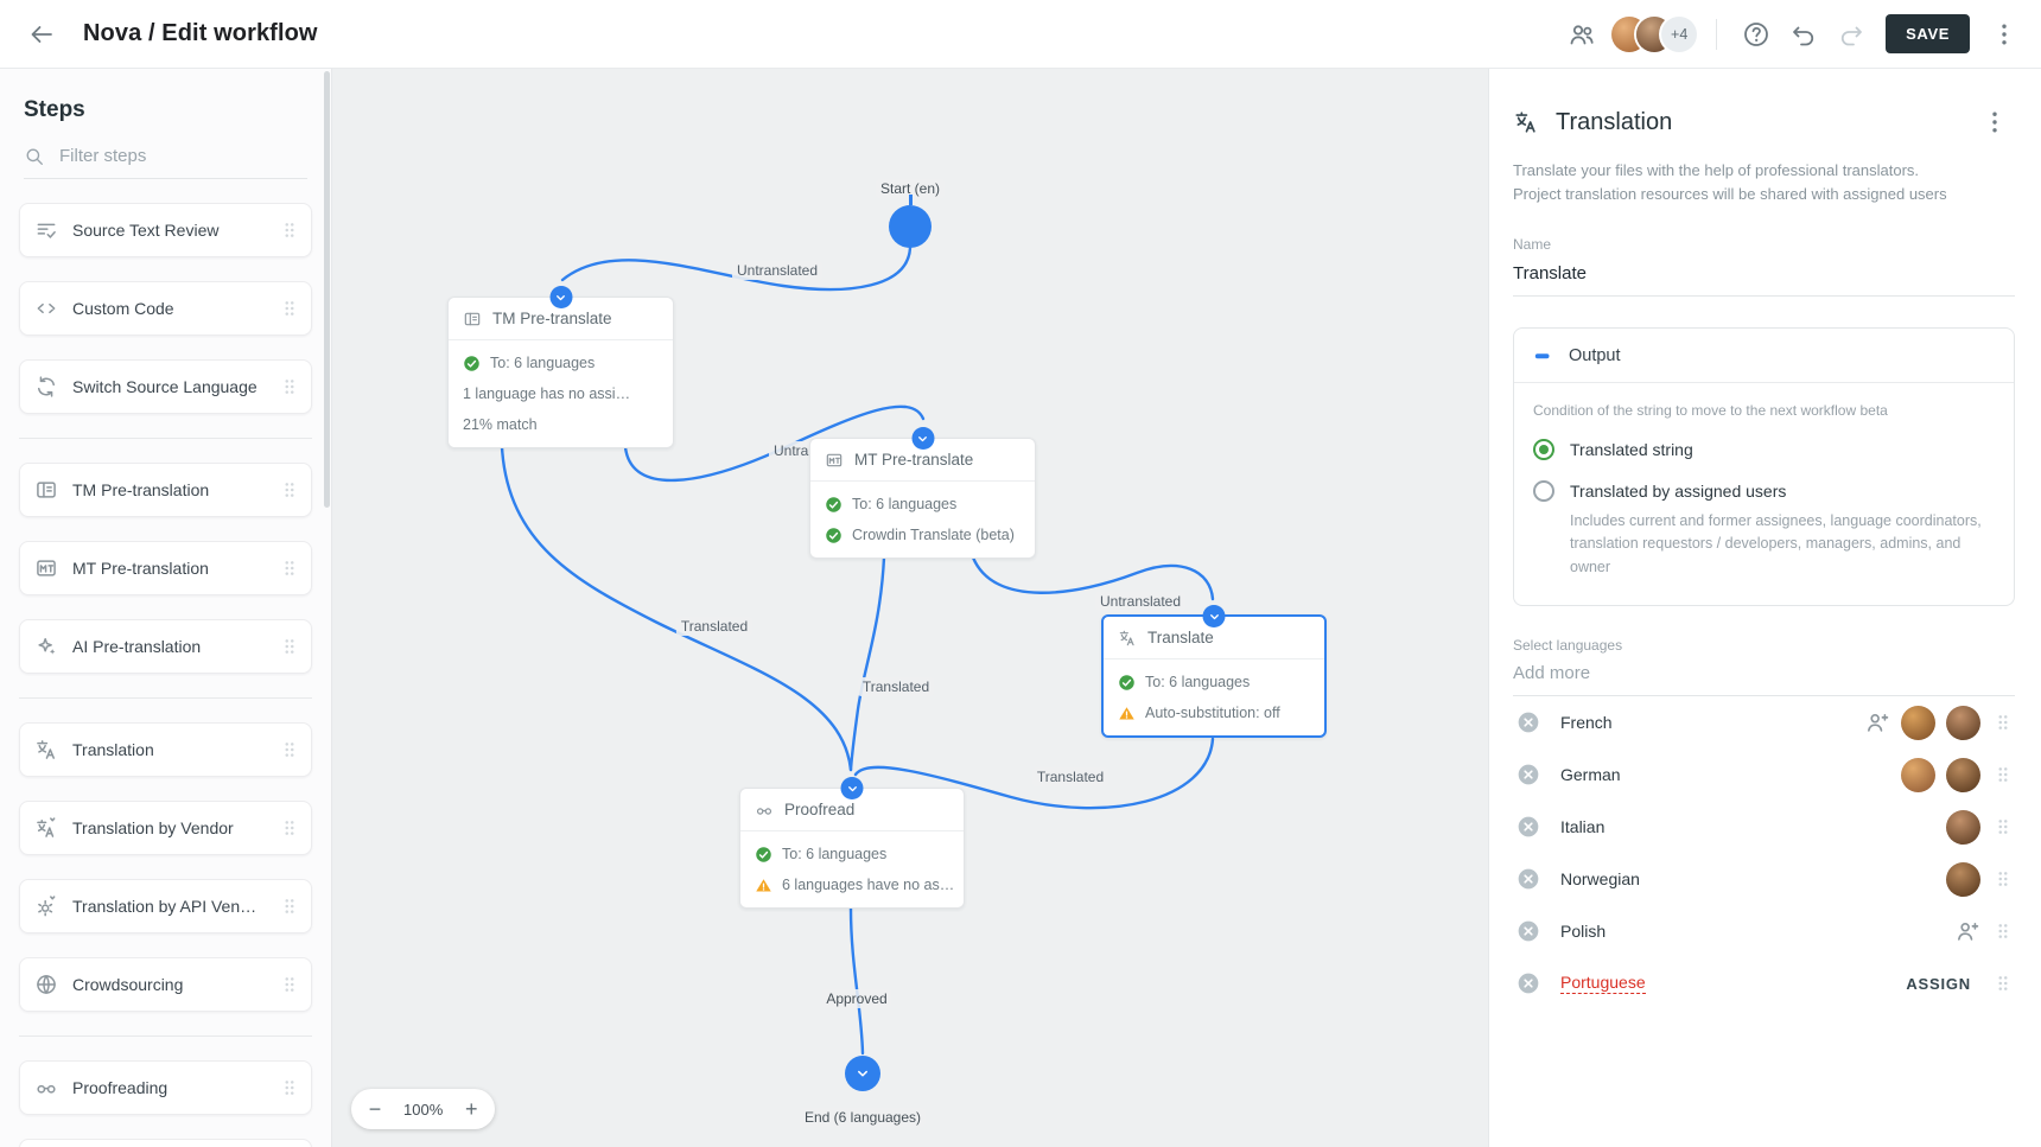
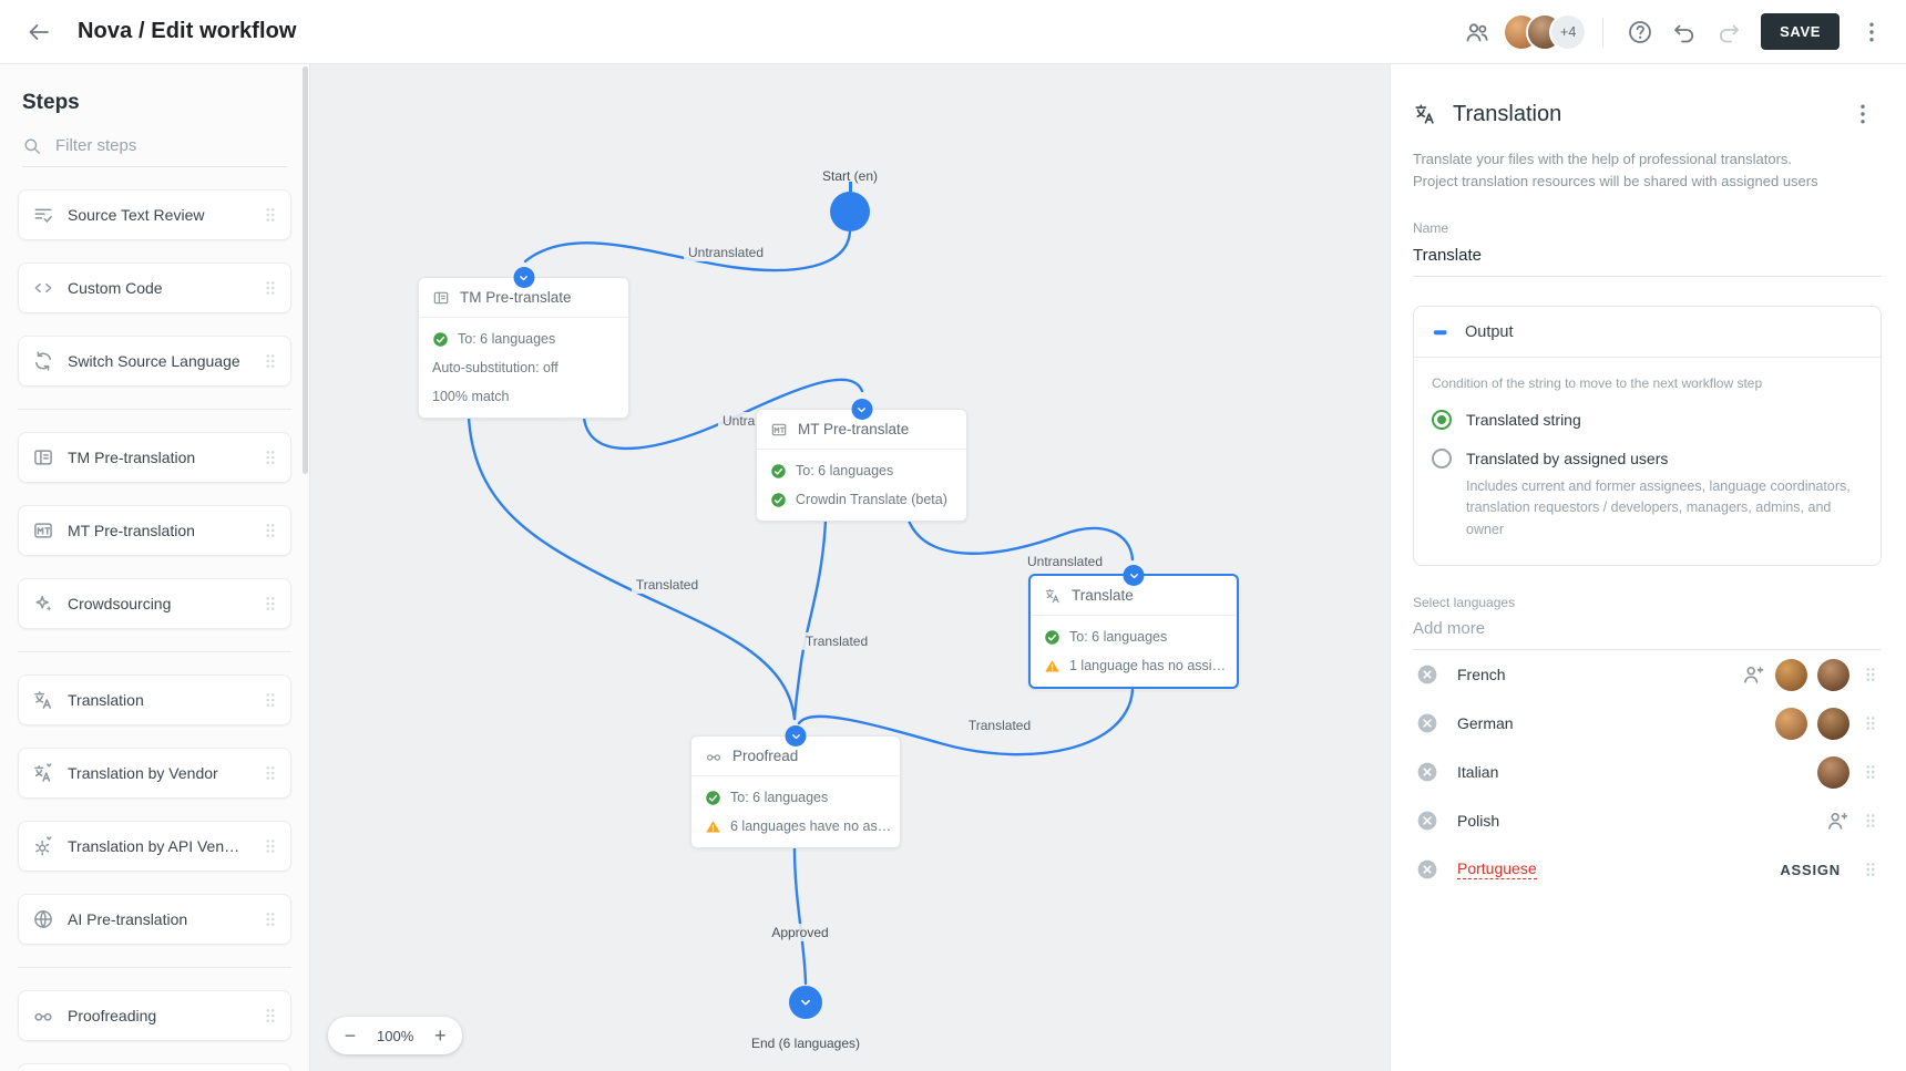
  Nova / Edit workflow
  +4
  SAVE
  Steps
  Filter steps
  Source Text Review
  Custom Code
  Switch Source Language
  TM Pre-translation
  MT Pre-translation
- AI Pre-translation
+ Crowdsourcing
  Translation
  Translation by Vendor
  Translation by API Ven…
- Crowdsourcing
+ AI Pre-translation
  Proofreading
  Untranslated
  Untranslated
  Translated
  Translated
  Translated
  Start (en)
  TM Pre-translate
  To: 6 languages
- 1 language has no assi…
+ Auto-substitution: off
- 21% match
+ 100% match
  MT Pre-translate
  To: 6 languages
  Crowdin Translate (beta)
  Translate
  To: 6 languages
- Auto-substitution: off
+ 1 language has no assi…
  Proofread
  To: 6 languages
  6 languages have no as…
  Approved
  End (6 languages)
  −
  100%
  +
  Translation
  Translate your files with the help of professional translators.
  Project translation resources will be shared with assigned users
  Name Translate
  Output
- Condition of the string to move to the next workflow beta
+ Condition of the string to move to the next workflow step
  Translated string
  Translated by assigned users
  Includes current and former assignees, language coordinators, translation requestors / developers, managers, admins, and owner
  Select languages
  Add more
  French
  German
  Italian
- Norwegian
  Polish
  Portuguese
  ASSIGN
